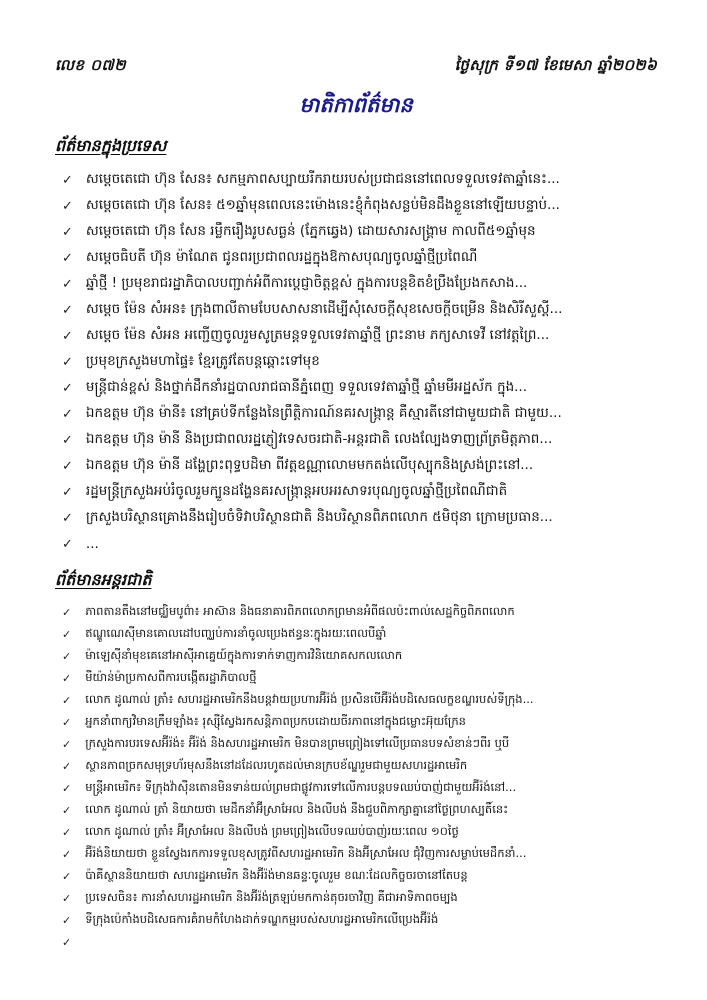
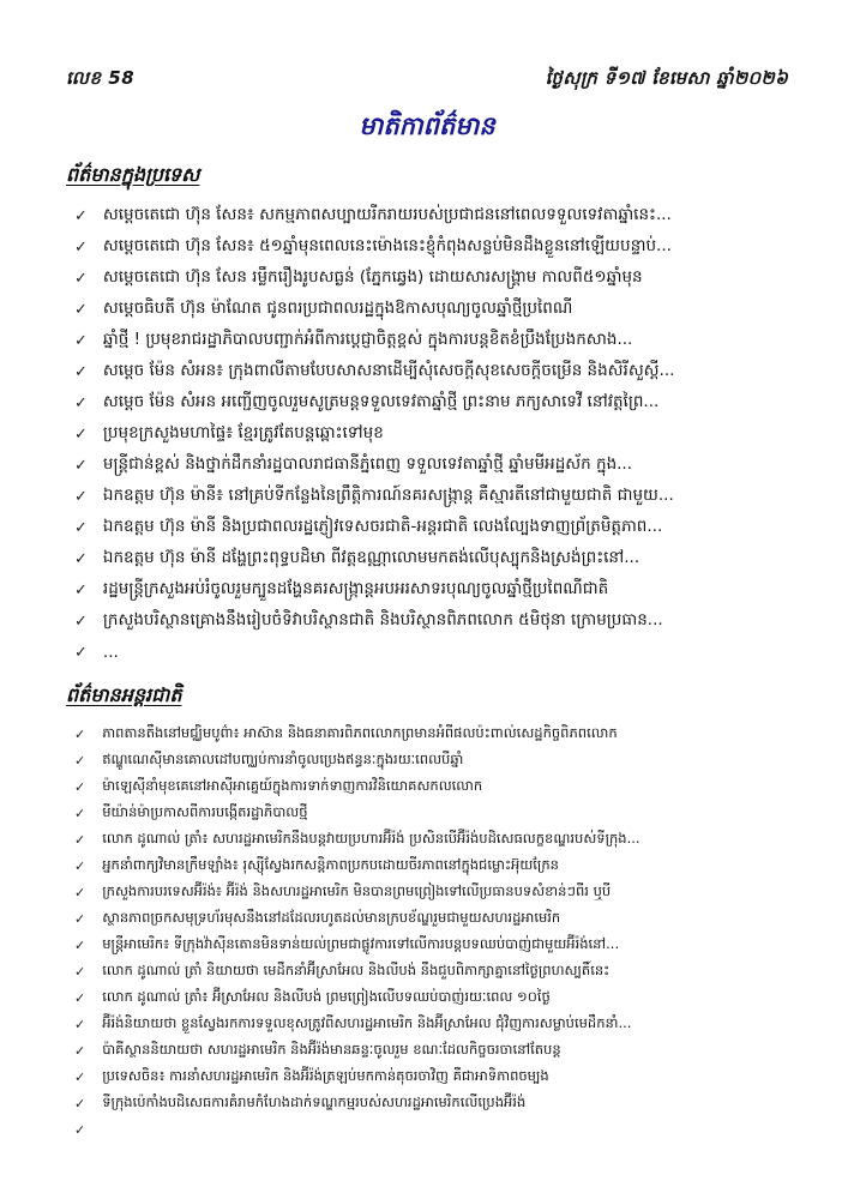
- លេខ ០៧២
+ លេខ 58
  ថ្ងៃសុក្រ ទី១៧ ខែមេសា ឆ្នាំ២០២៦
  មាតិកាព័ត៌មាន
  ព័ត៌មានក្នុងប្រទេស
  ✓
  សម្តេចតេជោ ហ៊ុន សែន៖ សកម្មភាពសប្បាយរីករាយរបស់ប្រជាជននៅពេលទទួលទេវតាឆ្នាំនេះ...
  ✓
  សម្តេចតេជោ ហ៊ុន សែន៖ ៥១ឆ្នាំមុនពេលនេះម៉ោងនេះខ្ញុំកំពុងសន្លប់មិនដឹងខ្លួននៅឡើយបន្ទាប់...
  ✓
  សម្តេចតេជោ ហ៊ុន សែន រម្លឹករឿងរូបសធ្ងន់ (ភ្នែកឆ្វេង) ដោយសារសង្គ្រាម កាលពី៥១ឆ្នាំមុន
  ✓
  សម្តេចធិបតី ហ៊ុន ម៉ាណែត ជូនពរប្រជាពលរដ្ឋក្នុងឱកាសបុណ្យចូលឆ្នាំថ្មីប្រពៃណី
  ✓
  ឆ្នាំថ្មី ! ប្រមុខរាជរដ្ឋាភិបាលបញ្ជាក់អំពីការប្តេជ្ញាចិត្តខ្ពស់ ក្នុងការបន្តខិតខំប្រឹងប្រែងកសាង...
  ✓
  សម្តេច ម៉ែន សំអន៖ ក្រុងពាលីតាមបែបសាសនាដើម្បីសុំសេចក្តីសុខសេចក្តីចម្រើន និងសិរីសួស្តី...
  ✓
  សម្តេច ម៉ែន សំអន អញ្ជើញចូលរួមសូត្រមន្តទទួលទេវតាឆ្នាំថ្មី ព្រះនាម ភក្យសាទេវី នៅវត្តព្រៃ...
  ✓
  ប្រមុខក្រសួងមហាផ្ទៃ៖ ខ្មែរត្រូវតែបន្តឆ្ពោះទៅមុខ
  ✓
  មន្ត្រីជាន់ខ្ពស់ និងថ្នាក់ដឹកនាំរដ្ឋបាលរាជធានីភ្នំពេញ ទទួលទេវតាឆ្នាំថ្មី ឆ្នាំមមីអដ្ឋស័ក ក្នុង...
  ✓
  ឯកឧត្តម ហ៊ុន ម៉ានី៖ នៅគ្រប់ទីកន្លែងនៃព្រឹត្តិការណ៍នគរសង្ក្រាន្ត គឺស្មារតីនៅជាមួយជាតិ ជាមួយ...
  ✓
  ឯកឧត្តម ហ៊ុន ម៉ានី និងប្រជាពលរដ្ឋភ្ញៀវទេសចរជាតិ-អន្តរជាតិ លេងល្បែងទាញព្រ័ត្រមិត្តភាព...
  ✓
  ឯកឧត្តម ហ៊ុន ម៉ានី ដង្ហែព្រះពុទ្ធបដិមា ពីវត្តឧណ្ណាលោមមកតង់លើបុស្បុកនិងស្រង់ព្រះនៅ...
  ✓
  រដ្ឋមន្ត្រីក្រសួងអប់រំចូលរួមក្បួនដង្ហែនគរសង្ក្រាន្តអបអរសាទរបុណ្យចូលឆ្នាំថ្មីប្រពៃណីជាតិ
  ✓
  ក្រសួងបរិស្ថានគ្រោងនឹងរៀបចំទិវាបរិស្ថានជាតិ និងបរិស្ថានពិភពលោក ៥មិថុនា ក្រោមប្រធាន...
  ✓
  ...
  ព័ត៌មានអន្តរជាតិ
  ✓
  ភាពតានតឹងនៅមជ្ឈិមបូព៌ា៖ អាស៊ាន និងធនាគារពិភពលោកព្រមានអំពីផលប៉ះពាល់សេដ្ឋកិច្ចពិភពលោក
  ✓
  ឥណ្ឌូណេស៊ីមានគោលដៅបញ្ឈប់ការនាំចូលប្រេងឥន្ធនៈក្នុងរយៈពេលបីឆ្នាំ
  ✓
  ម៉ាឡេស៊ីនាំមុខគេនៅអាស៊ីអាគ្នេយ៍ក្នុងការទាក់ទាញការវិនិយោគសកលលោក
  ✓
  មីយ៉ាន់ម៉ាប្រកាសពីការបង្កើតរដ្ឋាភិបាលថ្មី
  ✓
  លោក ដូណាល់ ត្រាំ៖ សហរដ្ឋអាមេរិកនឹងបន្តវាយប្រហារអ៊ីរ៉ង់ ប្រសិនបើអ៊ីរ៉ង់បដិសេធលក្ខខណ្ឌរបស់ទីក្រុង...
  ✓
  អ្នកនាំពាក្យវិមានក្រឹមឡាំង៖ រុស្ស៊ីស្វែងរកសន្តិភាពប្រកបដោយចីរភាពនៅក្នុងជម្លោះអ៊ុយក្រែន
  ✓
  ក្រសួងការបរទេសអ៊ីរ៉ង់៖ អ៊ីរ៉ង់ និងសហរដ្ឋអាមេរិក មិនបានព្រមព្រៀងទៅលើប្រធានបទសំខាន់ៗពីរ ឬបី
  ✓
  ស្ថានភាពច្រកសមុទ្រហ័រមុសនឹងនៅដដែលរហូតដល់មានក្របខ័ណ្ឌរួមជាមួយសហរដ្ឋអាមេរិក
  ✓
  មន្ត្រីអាមេរិក៖ ទីក្រុងវ៉ាស៊ីនតោនមិនទាន់យល់ព្រមជាផ្លូវការទៅលើការបន្តបទឈប់បាញ់ជាមួយអ៊ីរ៉ង់នៅ...
  ✓
  លោក ដូណាល់ ត្រាំ និយាយថា មេដឹកនាំអ៊ីស្រាអែល និងលីបង់ នឹងជួបពិភាក្សាគ្នានៅថ្ងៃព្រហស្បតិ៍នេះ
  ✓
  លោក ដូណាល់ ត្រាំ៖ អ៊ីស្រាអែល និងលីបង់ ព្រមព្រៀងលើបទឈប់បាញ់រយៈពេល ១០ថ្ងៃ
  ✓
  អ៊ីរ៉ង់និយាយថា ខ្លួនស្វែងរកការទទួលខុសត្រូវពីសហរដ្ឋអាមេរិក និងអ៊ីស្រាអែល ជុំវិញការសម្លាប់មេដឹកនាំ...
  ✓
  ប៉ាគីស្ថាននិយាយថា សហរដ្ឋអាមេរិក និងអ៊ីរ៉ង់មានឆន្ទៈចូលរួម ខណៈដែលកិច្ចចរចានៅតែបន្ត
  ✓
  ប្រទេសចិន៖ ការនាំសហរដ្ឋអាមេរិក និងអ៊ីរ៉ង់ត្រឡប់មកកាន់តុចរចាវិញ គឺជាអាទិភាពចម្បង
  ✓
  ទីក្រុងប៉េកាំងបដិសេធការគំរាមកំហែងដាក់ទណ្ឌកម្មរបស់សហរដ្ឋអាមេរិកលើប្រេងអ៊ីរ៉ង់
  ✓
